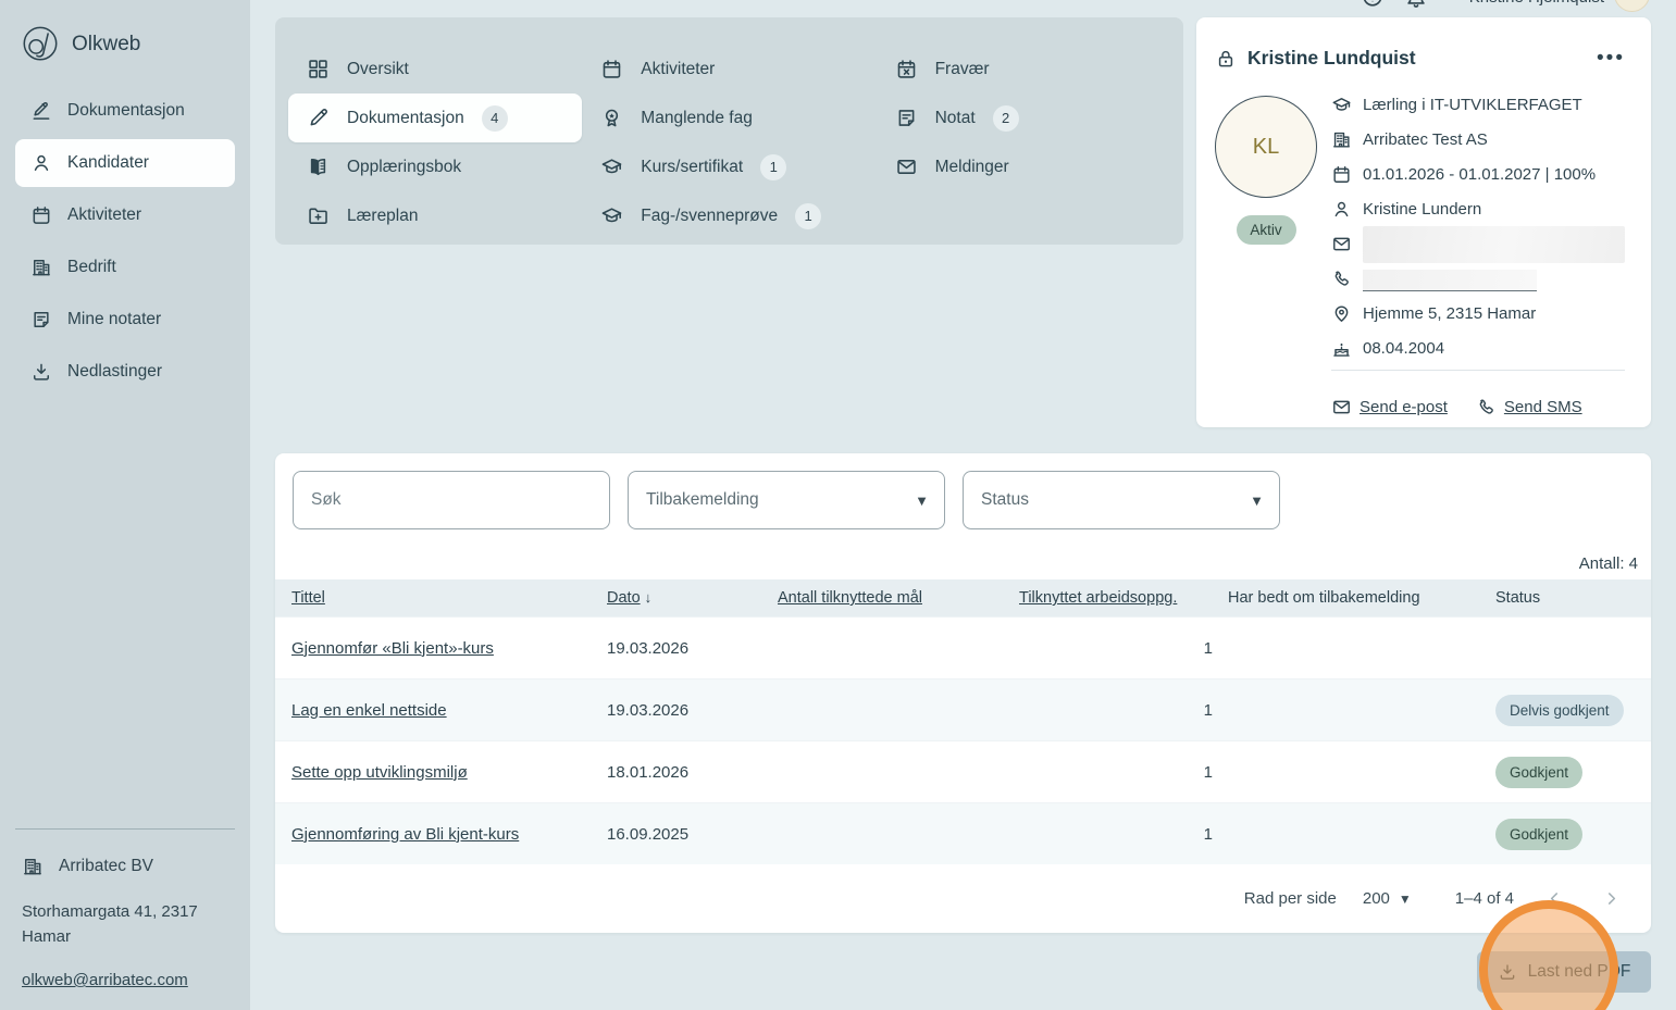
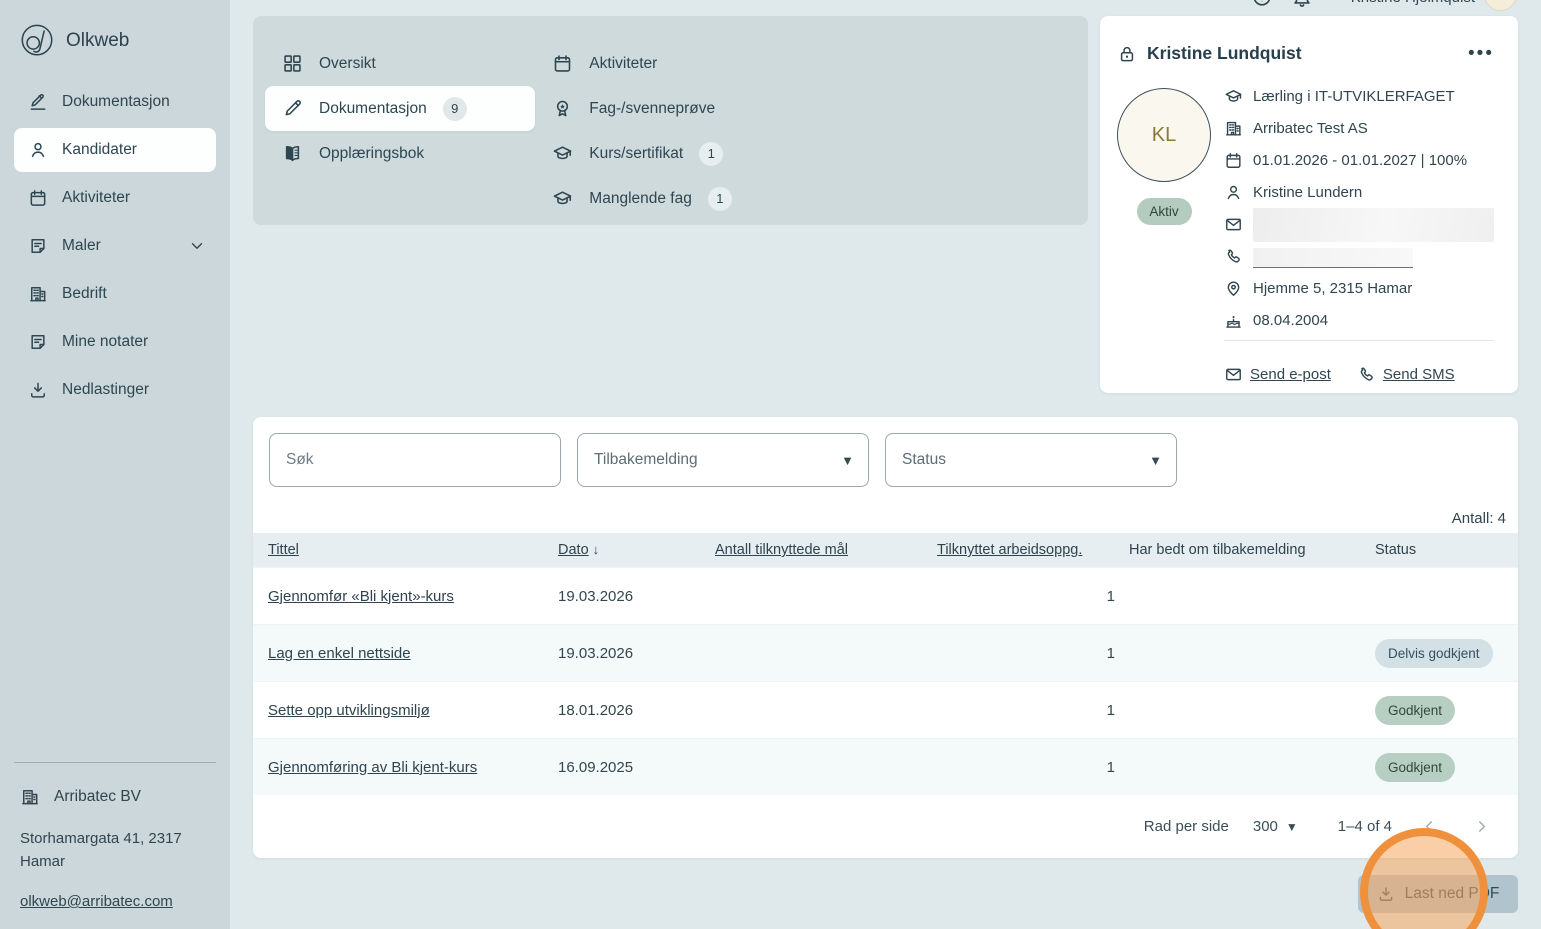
  Olkweb
  Dokumentasjon
  Kandidater
  Aktiviteter
+ Maler
  Bedrift
  Mine notater
  Nedlastinger
  Arribatec BV
  Storhamargata 41, 2317 Hamar
  olkweb@arribatec.com
  Oversikt
  Dokumentasjon
- 4
+ 9
  Opplæringsbok
- Læreplan
  Aktiviteter
- Manglende fag
+ Fag-/svenneprøve
  Kurs/sertifikat
  1
- Fag-/svenneprøve
+ Manglende fag
  1
- Fravær
- Notat
- 2
- Meldinger
  Kristine Lundquist
  •••
  KL
  Aktiv
  Lærling i IT-UTVIKLERFAGET
  Arribatec Test AS
  01.01.2026 - 01.01.2027 | 100%
  Kristine Lundern
  Hjemme 5, 2315 Hamar
  08.04.2004
  Send e-post
  Send SMS
  Søk
  Tilbakemelding
  ▼
  Status
  ▼
  Antall: 4
  Tittel
  Dato ↓
  Antall tilknyttede mål
  Tilknyttet arbeidsoppg.
  Har bedt om tilbakemelding
  Status
  Gjennomfør «Bli kjent»-kurs
  19.03.2026
  1
  Lag en enkel nettside
  19.03.2026
  1
  Delvis godkjent
  Sette opp utviklingsmiljø
  18.01.2026
  1
  Godkjent
  Gjennomføring av Bli kjent-kurs
  16.09.2025
  1
  Godkjent
  Rad per side
- 200
+ 300
  ▼
  1–4 of 4
  Last ned PDF
